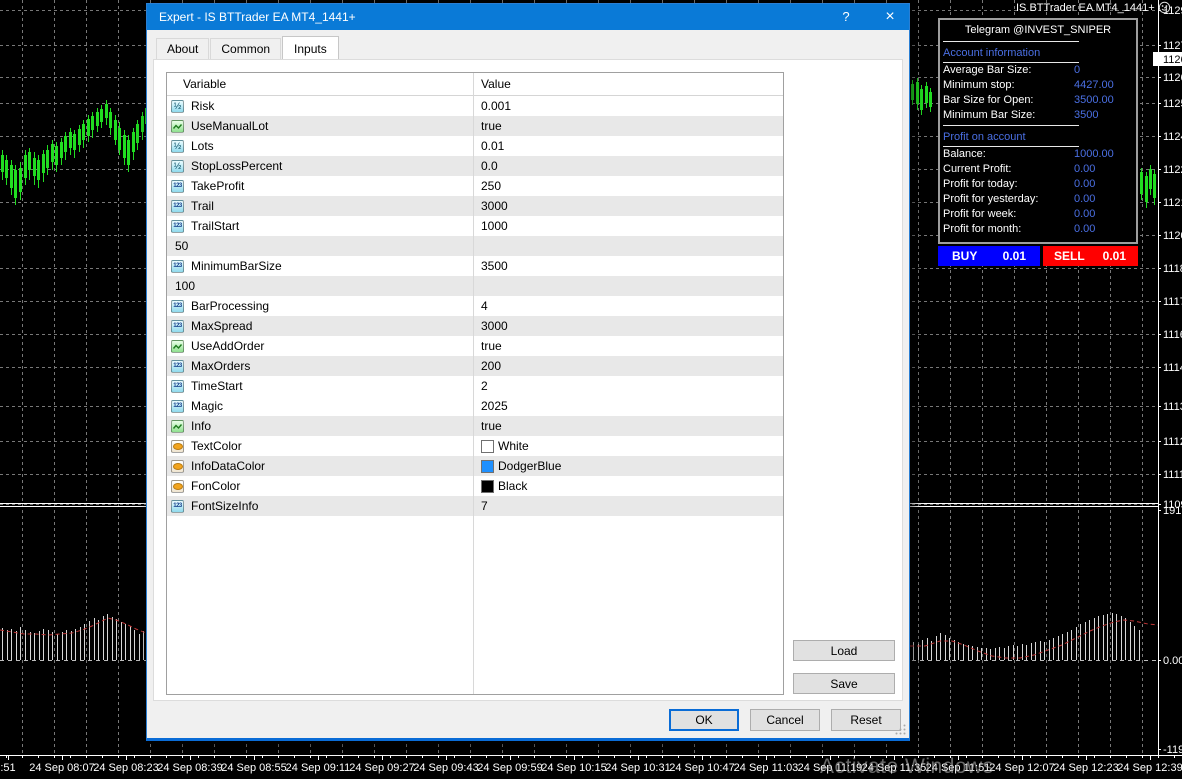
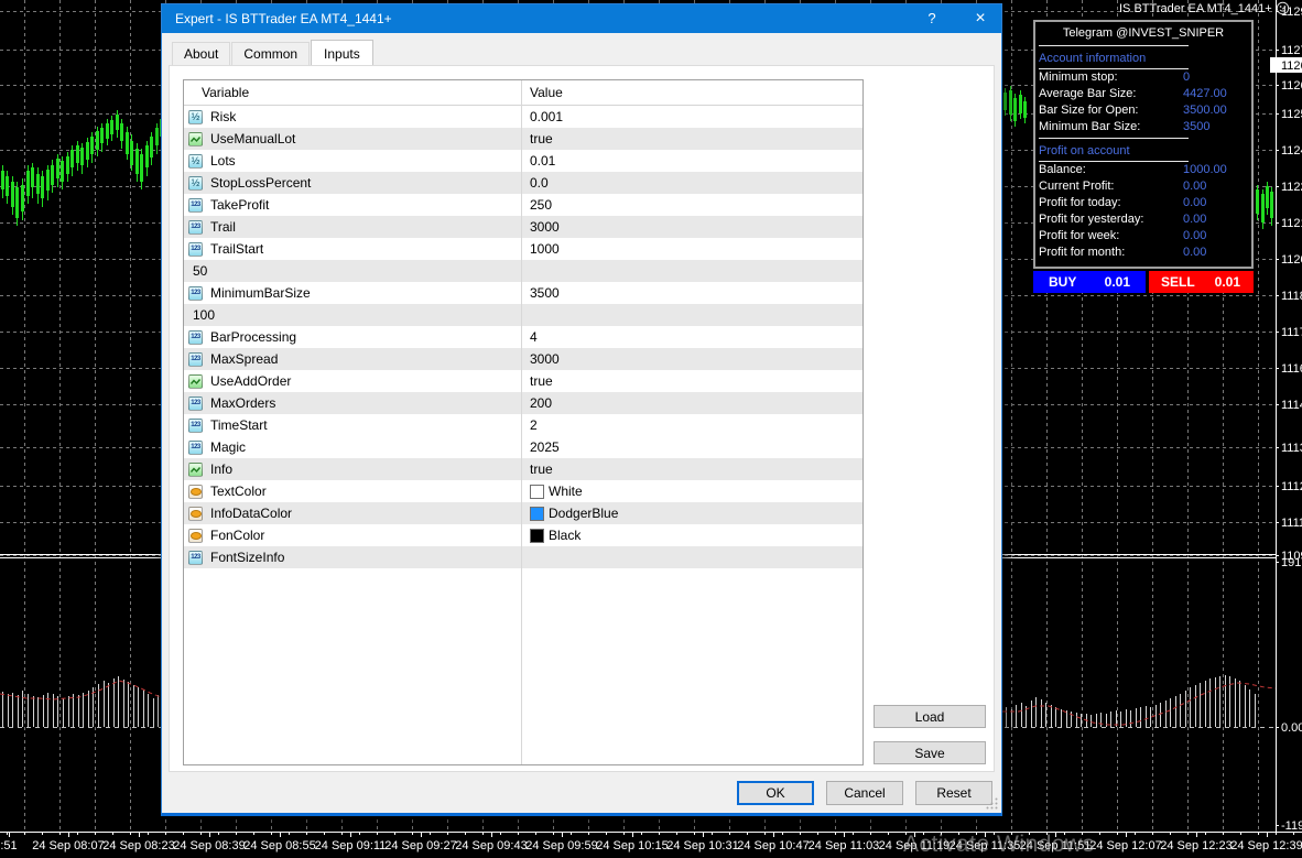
  112
  112
  112
  112
  112
  112
  112
  112
  111
  111
  111
  111
  111
  111
  111
  110
  0.00
  -119
  112
  :51
  24 Sep 08:07
  24 Sep 08:23
  24 Sep 08:39
  24 Sep 08:55
  24 Sep 09:11
  24 Sep 09:27
  24 Sep 09:43
  24 Sep 09:59
  24 Sep 10:15
  24 Sep 10:31
  24 Sep 10:47
  24 Sep 11:03
  24 Sep 11:19
  24 Sep 11:35
  24 Sep 11:51
  24 Sep 12:07
  24 Sep 12:23
  24 Sep 12:39
  IS BTTrader EA MT4_1441+
  Telegram @INVEST_SNIPER
  Account information
- Average Bar Size:
+ Minimum stop:
  0
- Minimum stop:
+ Average Bar Size:
  4427.00
  Bar Size for Open:
  3500.00
  Minimum Bar Size:
  3500
  Profit on account
  Balance:
  1000.00
  Current Profit:
  0.00
  Profit for today:
  0.00
  Profit for yesterday:
  0.00
  Profit for week:
  0.00
  Profit for month:
  0.00
  BUY
  0.01
  SELL
  0.01
  Activate Windows
  Expert - IS BTTrader EA MT4_1441+
  ?
  ×
  About
  Common
  Inputs
  Variable
  Value
  ½
  Risk
  0.001
  UseManualLot
  true
  ½
  Lots
  0.01
  ½
  StopLossPercent
  0.0
  TakeProfit
  250
  Trail
  3000
  TrailStart
  1000
  50
  MinimumBarSize
  3500
  100
  BarProcessing
  4
  MaxSpread
  3000
  UseAddOrder
  true
  MaxOrders
  200
  TimeStart
  2
  Magic
  2025
  Info
  true
  TextColor
  White
  InfoDataColor
  DodgerBlue
  FonColor
  Black
  FontSizeInfo
- 7
  Load
  Save
  OK
  Cancel
  Reset
